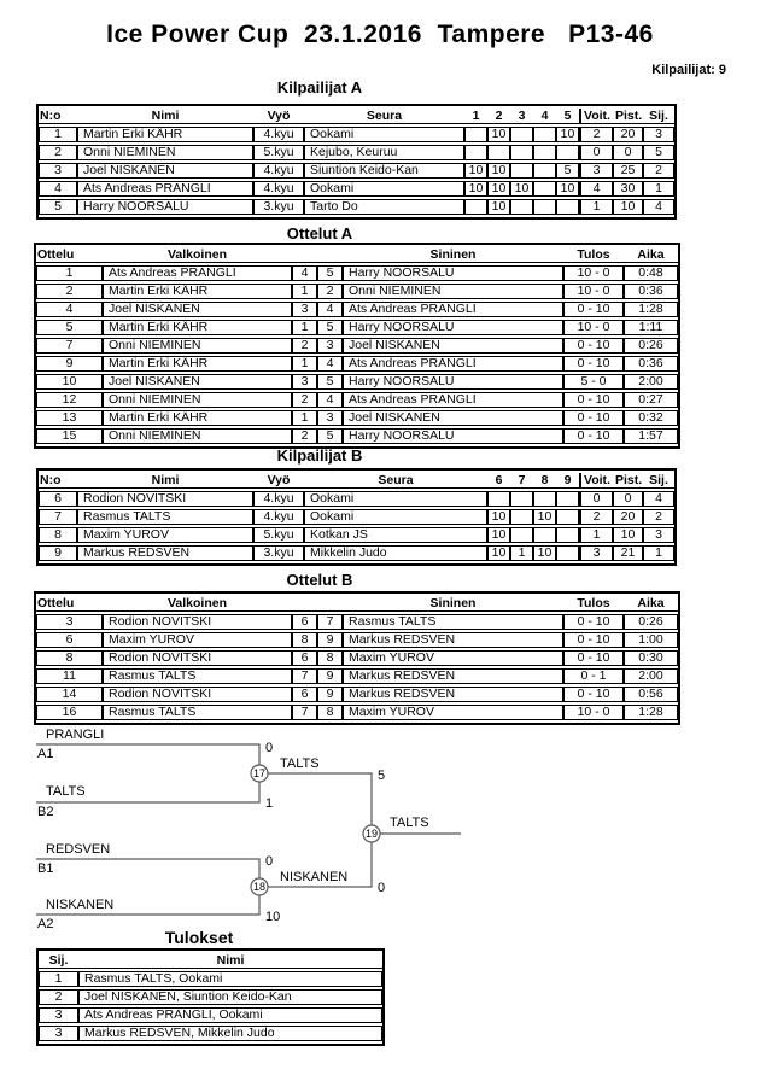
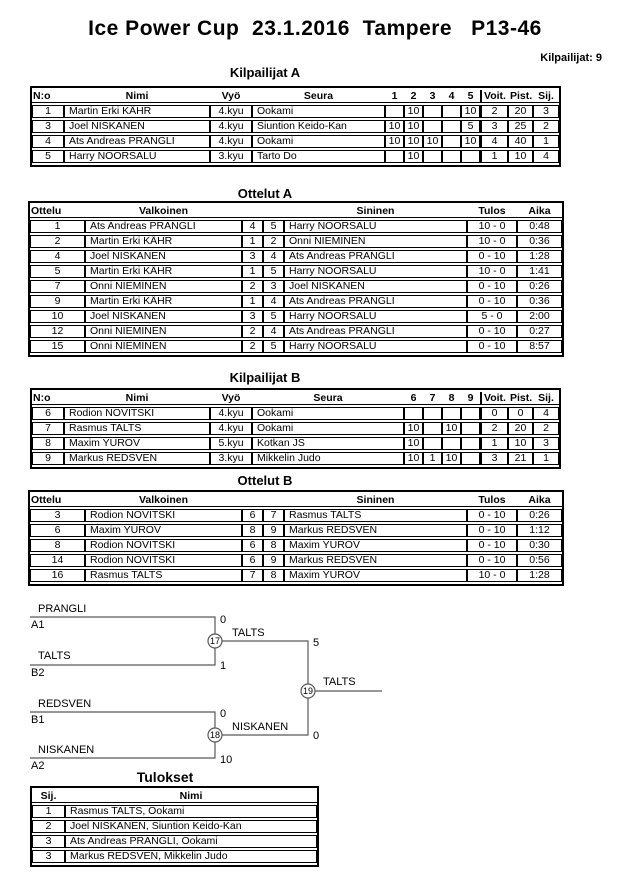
  Ice Power Cup 23.1.2016 Tampere P13-46
  Kilpailijat: 9
  Kilpailijat A
  N:o	Nimi	Vyö	Seura	1	2	3	4	5	Voit.	Pist.	Sij.
  1	Martin Erki KÄHR	4.kyu	Ookami		10			10	2	20	3
- 2	Onni NIEMINEN	5.kyu	Kejubo, Keuruu						0	0	5
  3	Joel NISKANEN	4.kyu	Siuntion Keido-Kan	10	10			5	3	25	2
- 4	Ats Andreas PRANGLI	4.kyu	Ookami	10	10	10		10	4	30	1
+ 4	Ats Andreas PRANGLI	4.kyu	Ookami	10	10	10		10	4	40	1
  5	Harry NOORSALU	3.kyu	Tarto Do		10				1	10	4
  Ottelut A
  Ottelu	Valkoinen		Sininen	Tulos	Aika
  1	Ats Andreas PRANGLI	4	5	Harry NOORSALU	10 - 0	0:48
  2	Martin Erki KÄHR	1	2	Onni NIEMINEN	10 - 0	0:36
  4	Joel NISKANEN	3	4	Ats Andreas PRANGLI	0 - 10	1:28
- 5	Martin Erki KÄHR	1	5	Harry NOORSALU	10 - 0	1:11
+ 5	Martin Erki KÄHR	1	5	Harry NOORSALU	10 - 0	1:41
  7	Onni NIEMINEN	2	3	Joel NISKANEN	0 - 10	0:26
  9	Martin Erki KÄHR	1	4	Ats Andreas PRANGLI	0 - 10	0:36
  10	Joel NISKANEN	3	5	Harry NOORSALU	5 - 0	2:00
  12	Onni NIEMINEN	2	4	Ats Andreas PRANGLI	0 - 10	0:27
- 13	Martin Erki KÄHR	1	3	Joel NISKANEN	0 - 10	0:32
- 15	Onni NIEMINEN	2	5	Harry NOORSALU	0 - 10	1:57
+ 15	Onni NIEMINEN	2	5	Harry NOORSALU	0 - 10	8:57
  Kilpailijat B
  N:o	Nimi	Vyö	Seura	6	7	8	9	Voit.	Pist.	Sij.
  6	Rodion NOVITSKI	4.kyu	Ookami					0	0	4
  7	Rasmus TALTS	4.kyu	Ookami	10		10		2	20	2
  8	Maxim YUROV	5.kyu	Kotkan JS	10				1	10	3
  9	Markus REDSVEN	3.kyu	Mikkelin Judo	10	1	10		3	21	1
  Ottelut B
  Ottelu	Valkoinen		Sininen	Tulos	Aika
  3	Rodion NOVITSKI	6	7	Rasmus TALTS	0 - 10	0:26
- 6	Maxim YUROV	8	9	Markus REDSVEN	0 - 10	1:00
+ 6	Maxim YUROV	8	9	Markus REDSVEN	0 - 10	1:12
  8	Rodion NOVITSKI	6	8	Maxim YUROV	0 - 10	0:30
- 11	Rasmus TALTS	7	9	Markus REDSVEN	0 - 1	2:00
  14	Rodion NOVITSKI	6	9	Markus REDSVEN	0 - 10	0:56
  16	Rasmus TALTS	7	8	Maxim YUROV	10 - 0	1:28
  PRANGLI
  A1
  0
  TALTS
  B2
  1
  17
  TALTS
  5
  REDSVEN
  B1
  0
  NISKANEN
  A2
  10
  18
  NISKANEN
  0
  19
  TALTS
  Tulokset
  Sij.	Nimi
  1	Rasmus TALTS, Ookami
  2	Joel NISKANEN, Siuntion Keido-Kan
  3	Ats Andreas PRANGLI, Ookami
  3	Markus REDSVEN, Mikkelin Judo
